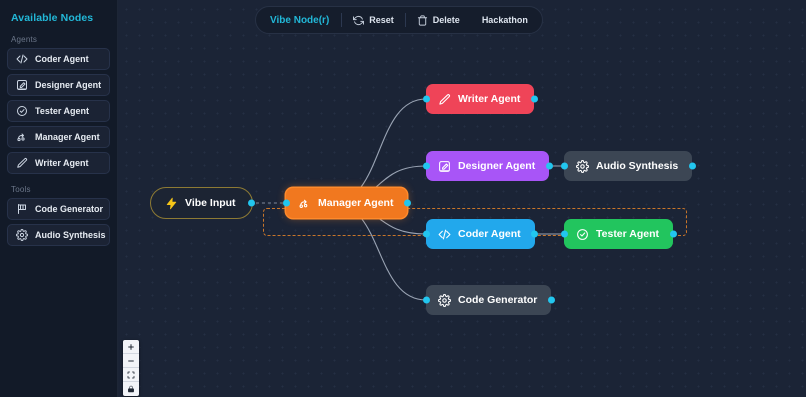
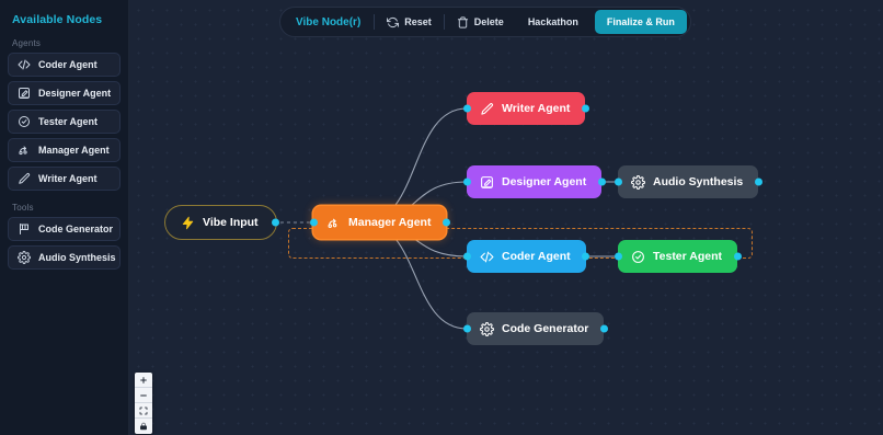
  Available Nodes
  Agents
  Coder Agent
  Designer Agent
  Tester Agent
  Manager Agent
  Writer Agent
  Tools
  Code Generator
  Audio Synthesis
  Vibe Input
  Manager Agent
  Writer Agent
  Designer Agent
  Coder Agent
  Code Generator
  Audio Synthesis
  Tester Agent
  Vibe Node(r)
  Reset
  Delete
  Hackathon
+ Finalize & Run
